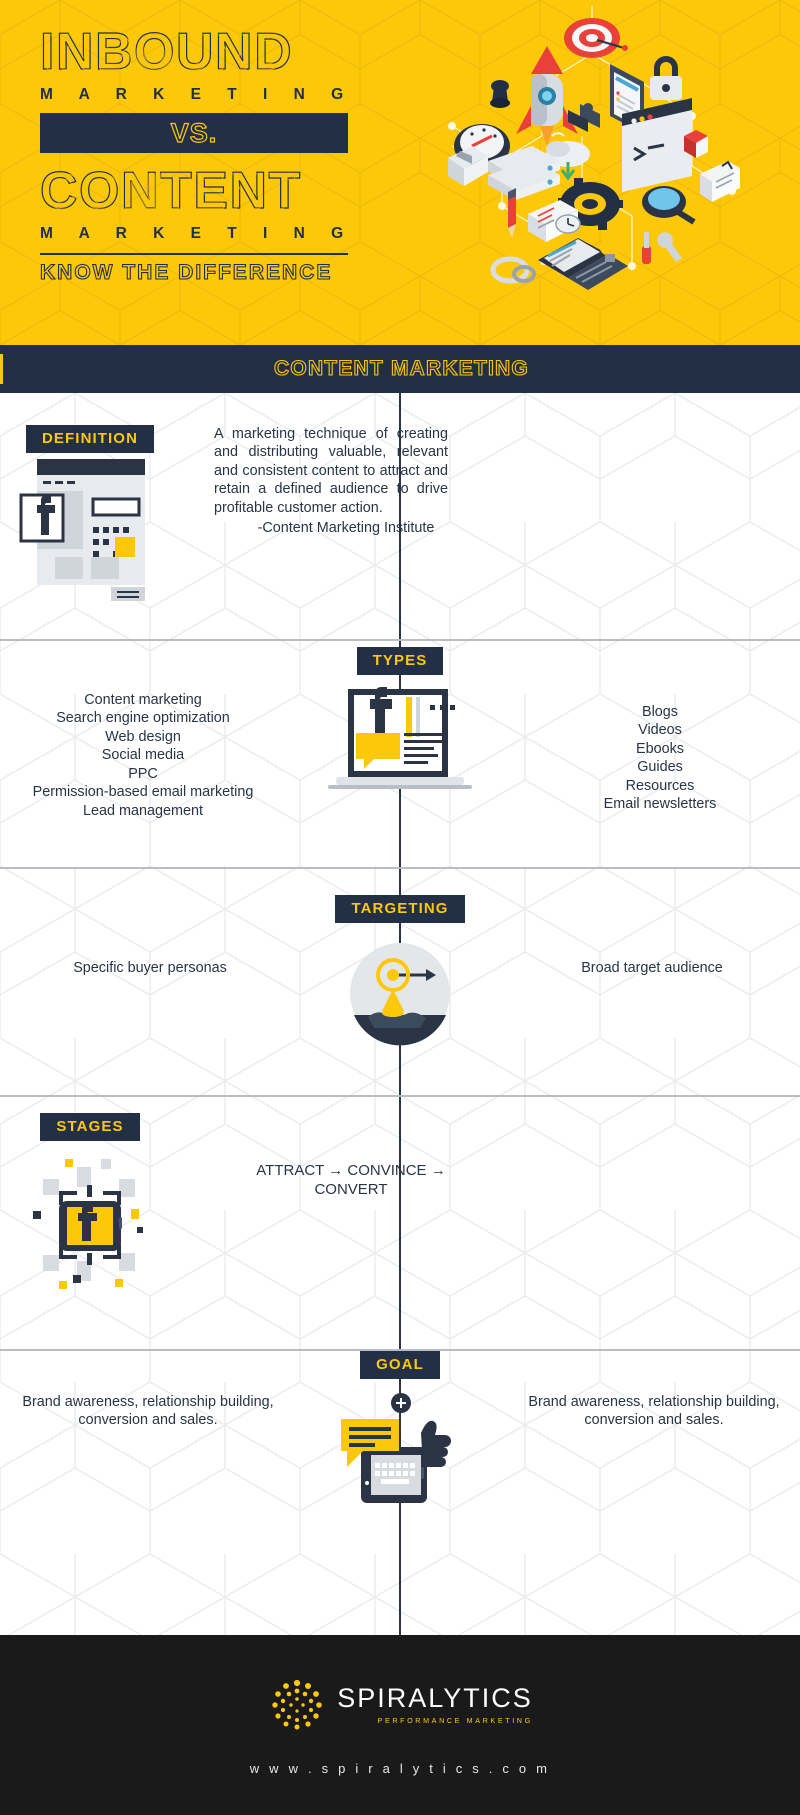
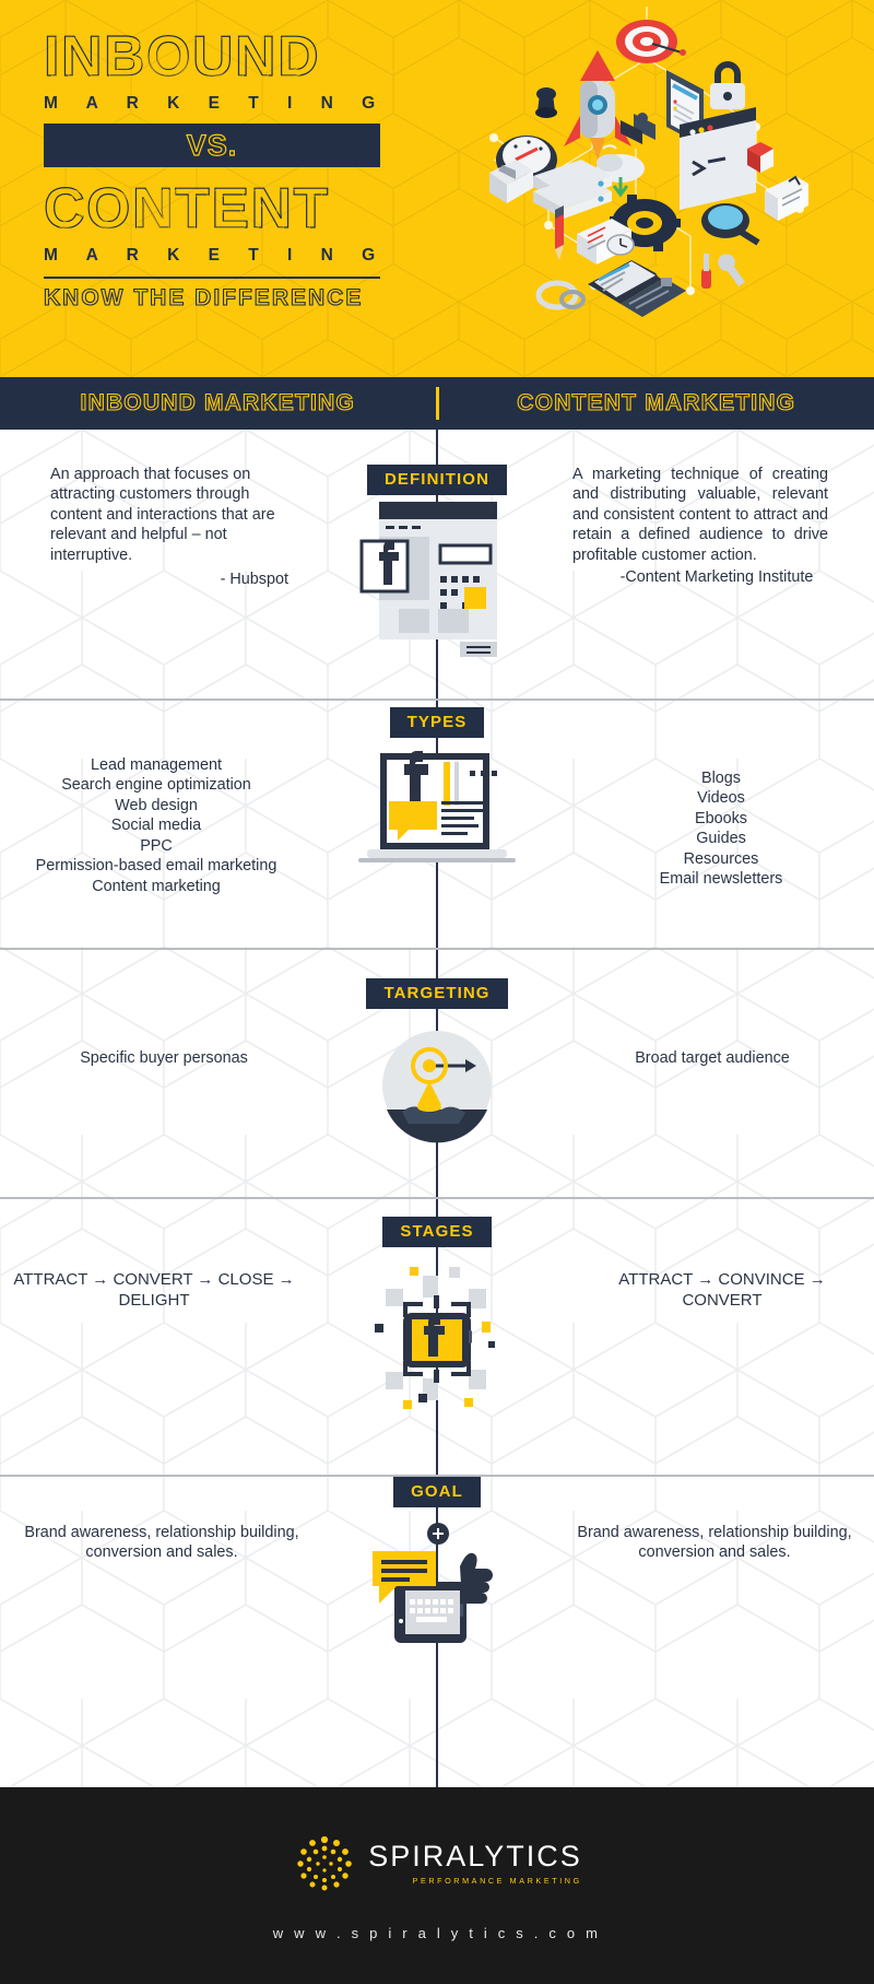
  INBOUND
  M A R K E T I N G
  VS.
  CONTENT
  M A R K E T I N G
  KNOW THE DIFFERENCE
+ INBOUND MARKETING
  CONTENT MARKETING
+ An approach that focuses on attracting customers through content and interactions that are relevant and helpful – not interruptive.
+ - Hubspot
  DEFINITION
  A marketing technique of creating and distributing valuable, relevant and consistent content to attract and retain a defined audience to drive profitable customer action.
  -Content Marketing Institute
- Content marketing
+ Lead management
  Search engine optimization
  Web design
  Social media
  PPC
  Permission-based email marketing
- Lead management
+ Content marketing
  TYPES
  Blogs
  Videos
  Ebooks
  Guides
  Resources
  Email newsletters
  Specific buyer personas
  TARGETING
  Broad target audience
+ ATTRACT → CONVERT → CLOSE → DELIGHT
  STAGES
  ATTRACT → CONVINCE → CONVERT
  Brand awareness, relationship building, conversion and sales.
  GOAL
  Brand awareness, relationship building, conversion and sales.
  SPIRALYTICS
  PERFORMANCE MARKETING
  w w w . s p i r a l y t i c s . c o m
